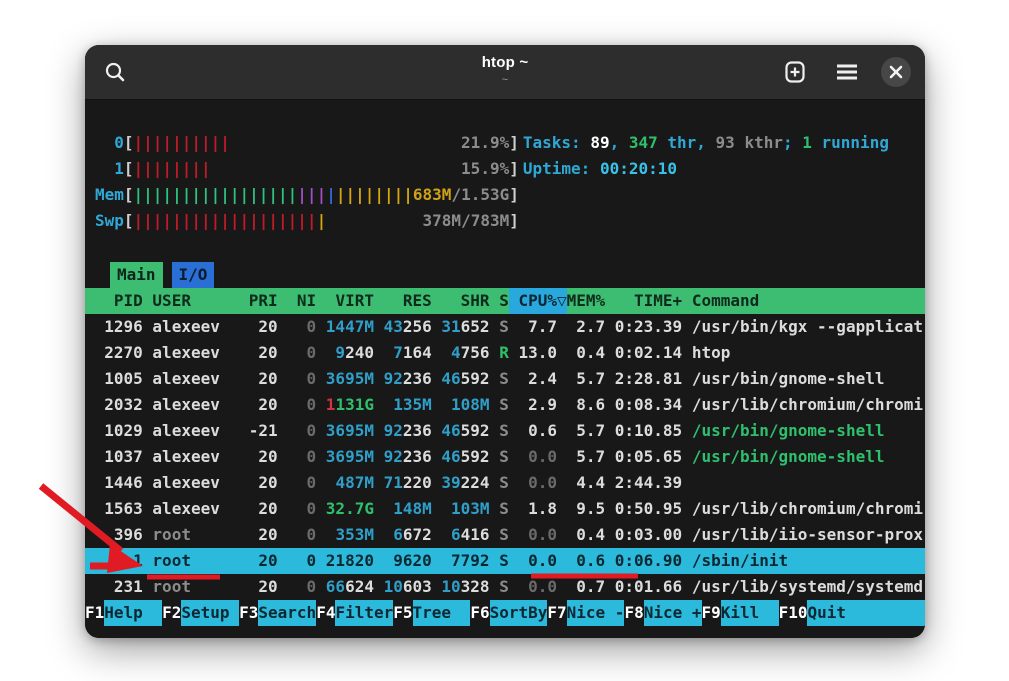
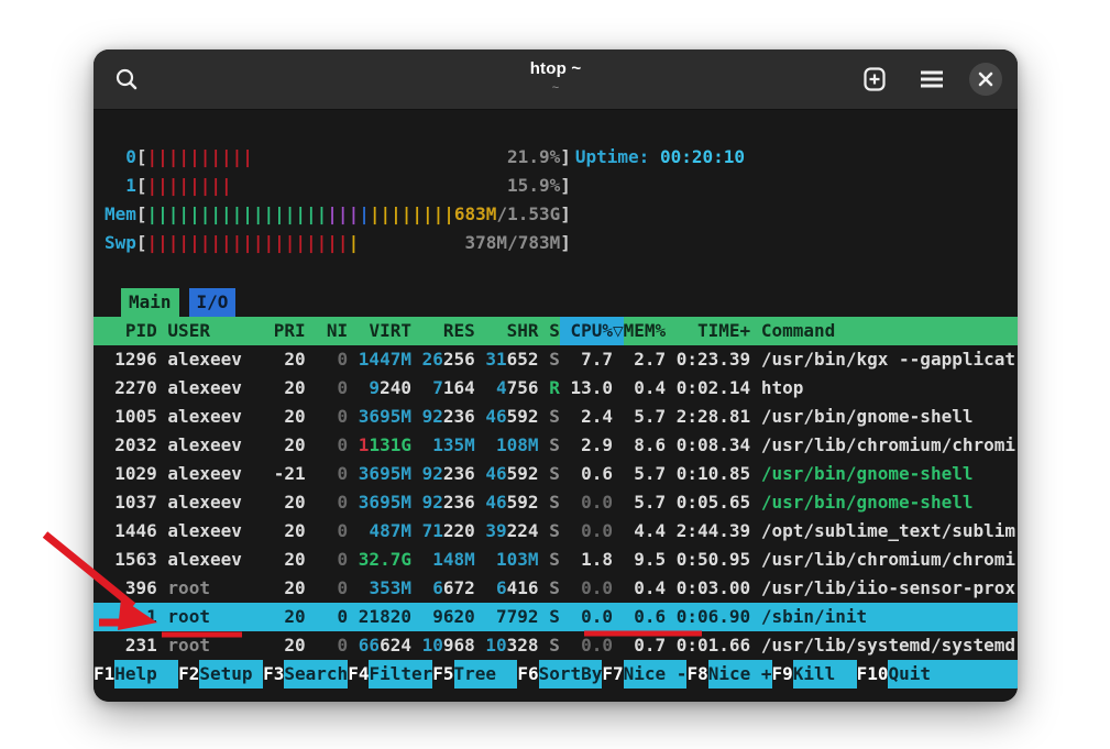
  htop ~
  ~
  0[|||||||||| 21.9%]
  1[|||||||| 15.9%]
  Mem[|||||||||||||||||||||||||||||683M/1.53G]
  Swp[|||||||||||||||||||| 378M/783M]
- Tasks: 89, 347 thr, 93 kthr; 1 running
  Uptime: 00:20:10
  Main
  I/O
  PID
  USER
  PRI
  NI
  VIRT
  RES
  SHR
  S
  CPU%
  ▽
  MEM%
  TIME+
  Command
  1296
  alexeev
  20
  0
  1447M
- 43256
+ 26256
  31652
  S
  7.7
  2.7
  0:23.39
  /usr/bin/kgx --gapplicat
  2270
  alexeev
  20
  0
  9240
  7164
  4756
  R
  13.0
  0.4
  0:02.14
  htop
  1005
  alexeev
  20
  0
  3695M
  92236
  46592
  S
  2.4
  5.7
  2:28.81
  /usr/bin/gnome-shell
  2032
  alexeev
  20
  0
  1131G
  135M
  108M
  S
  2.9
  8.6
  0:08.34
  /usr/lib/chromium/chromi
  1029
  alexeev
  -21
  0
  3695M
  92236
  46592
  S
  0.6
  5.7
  0:10.85
  /usr/bin/gnome-shell
  1037
  alexeev
  20
  0
  3695M
  92236
  46592
  S
  0.0
  5.7
  0:05.65
  /usr/bin/gnome-shell
  1446
  alexeev
  20
  0
  487M
  71220
  39224
  S
  0.0
  4.4
  2:44.39
+ /opt/sublime_text/sublim
  1563
  alexeev
  20
  0
  32.7G
  148M
  103M
  S
  1.8
  9.5
  0:50.95
  /usr/lib/chromium/chromi
  396
  root
  20
  0
  353M
  6672
  6416
  S
  0.0
  0.4
  0:03.00
  /usr/lib/iio-sensor-prox
  1
  root
  20
  0
  21820
  9620
  7792
  S
  0.0
  0.6
  0:06.90
  /sbin/init
  231
  root
  20
  0
  66624
- 10603
+ 10968
  10328
  S
  0.0
  0.7
  0:01.66
  /usr/lib/systemd/systemd
  F1
  Help
  F2
  Setup
  F3
  Search
  F4
  Filter
  F5
  Tree
  F6
  SortBy
  F7
  Nice -
  F8
  Nice +
  F9
  Kill
  F10
  Quit
